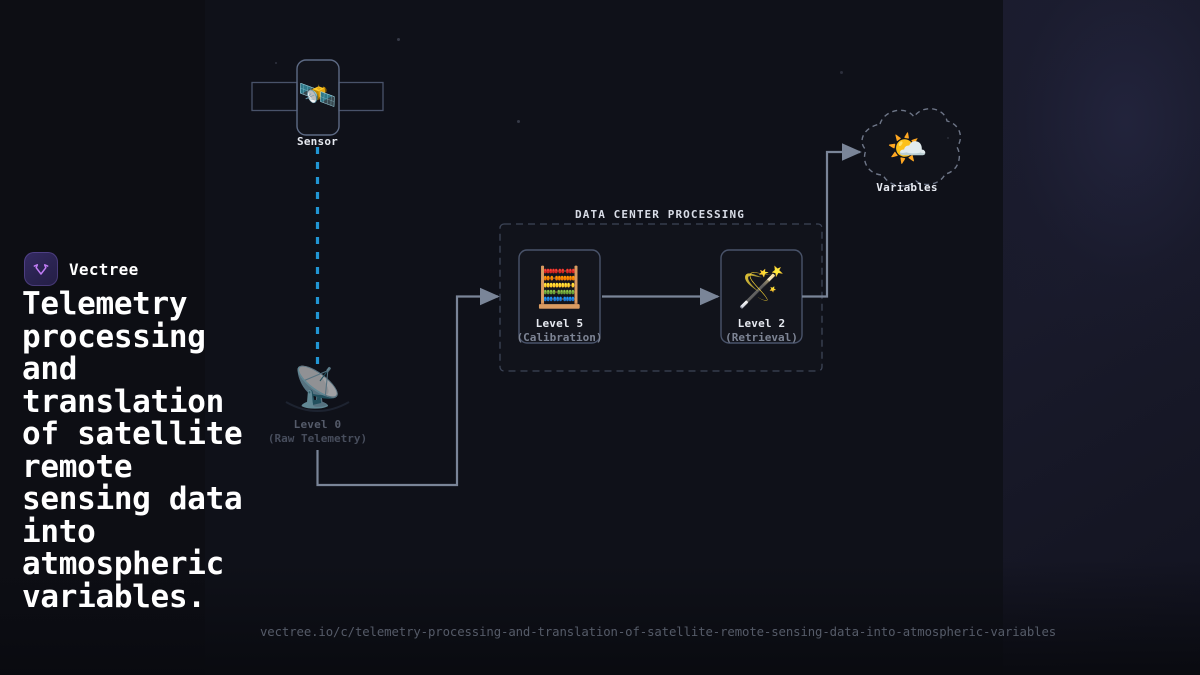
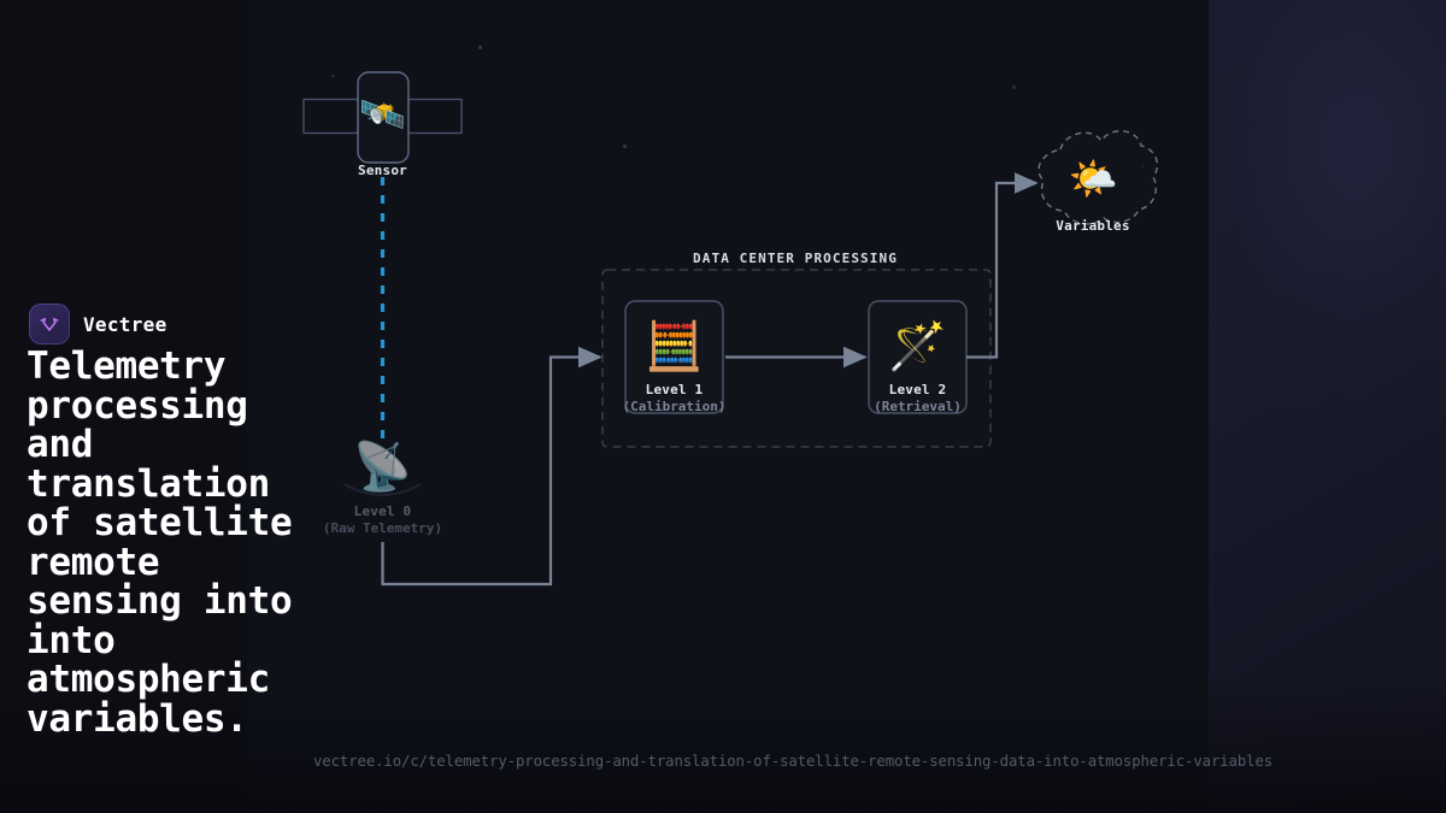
  🛰️
  Sensor
  📡
  Level 0
  (Raw Telemetry)
  DATA CENTER PROCESSING
  🧮
- Level 5
+ Level 1
  (Calibration)
  🪄
  Level 2
  (Retrieval)
  🌤️
  Variables
  Vectree
- Telemetry processing and translation of satellite remote sensing data into atmospheric variables.
+ Telemetry processing and translation of satellite remote sensing into into atmospheric variables.
  vectree.io/c/telemetry-processing-and-translation-of-satellite-remote-sensing-data-into-atmospheric-variables
